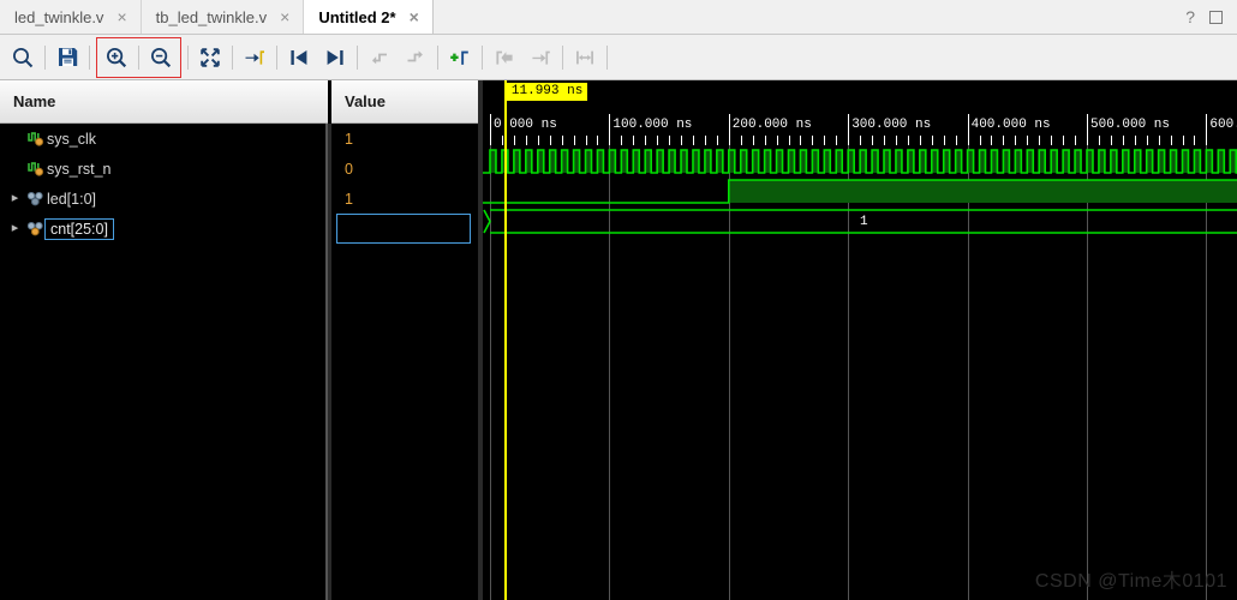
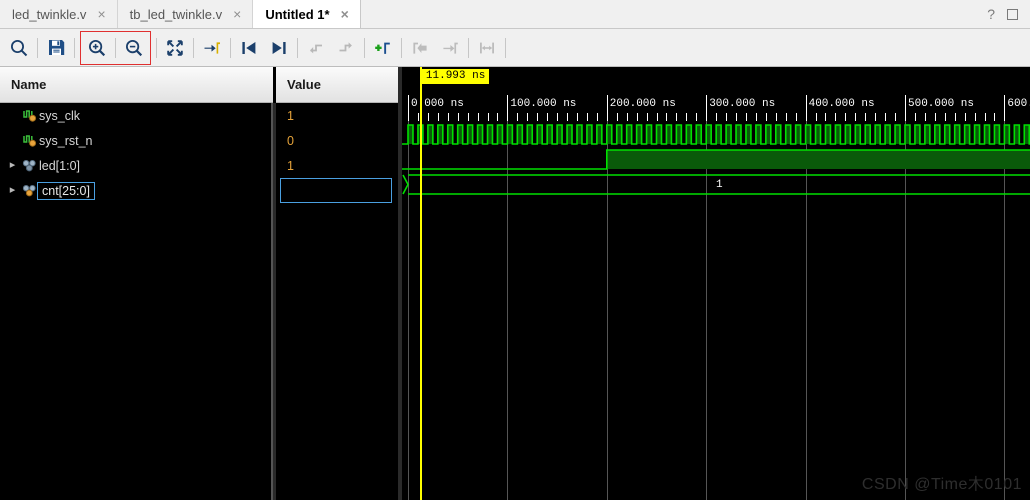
  led_twinkle.v
  ×
  tb_led_twinkle.v
  ×
- Untitled 2*
+ Untitled 1*
  ×
  ?
  Name
  Value
  sys_clk
  sys_rst_n
  ▸
  led[1:0]
  ▸
  cnt[25:0]
  1
  0
  1
  CSDN @Time木0101
  0000 ns
  100.000 ns
  200.000 ns
  300.000 ns
  400.000 ns
  500.000 ns
  600
  1
  11.993 ns
